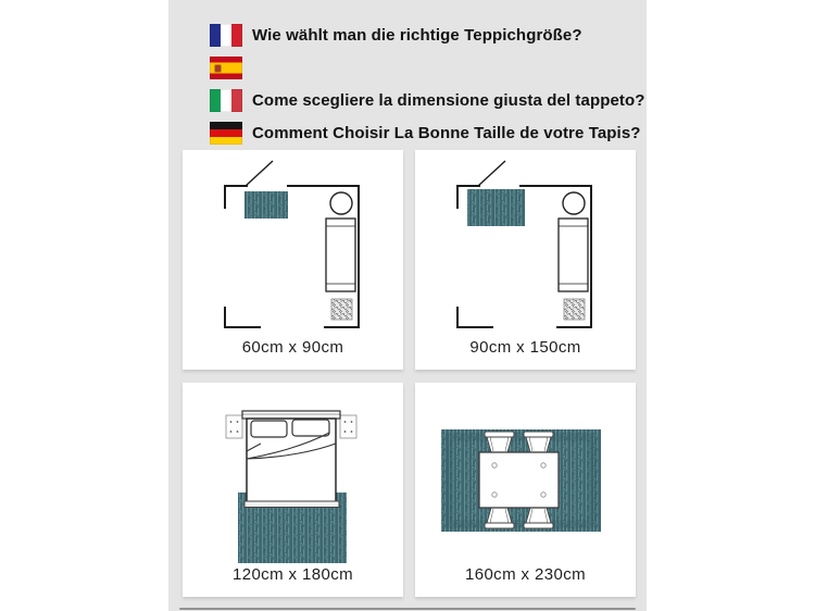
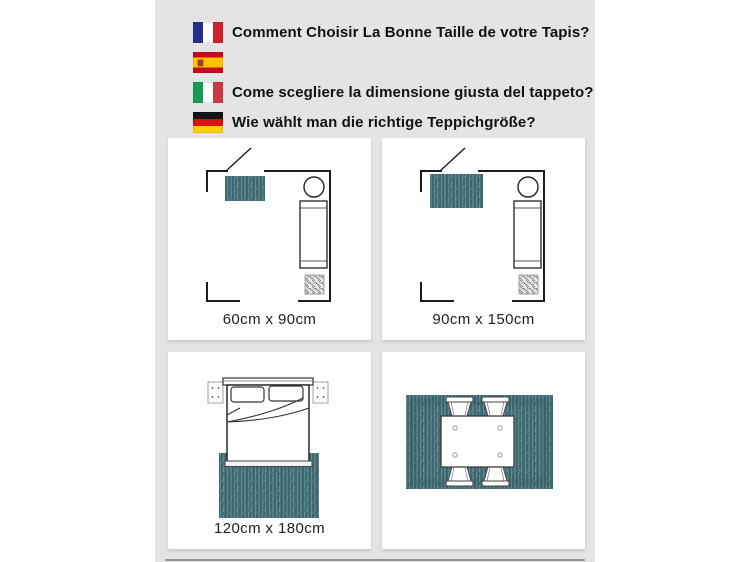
- Wie wählt man die richtige Teppichgröße?
+ Comment Choisir La Bonne Taille de votre Tapis?
  Come scegliere la dimensione giusta del tappeto?
- Comment Choisir La Bonne Taille de votre Tapis?
+ Wie wählt man die richtige Teppichgröße?
  60cm x 90cm
  90cm x 150cm
  120cm x 180cm
- 160cm x 230cm
